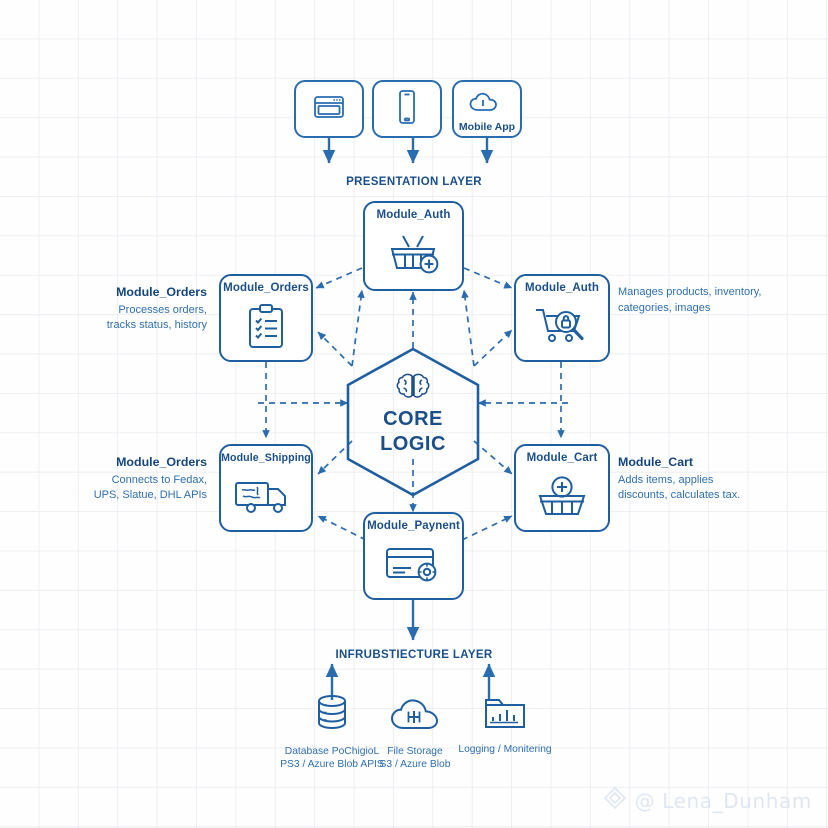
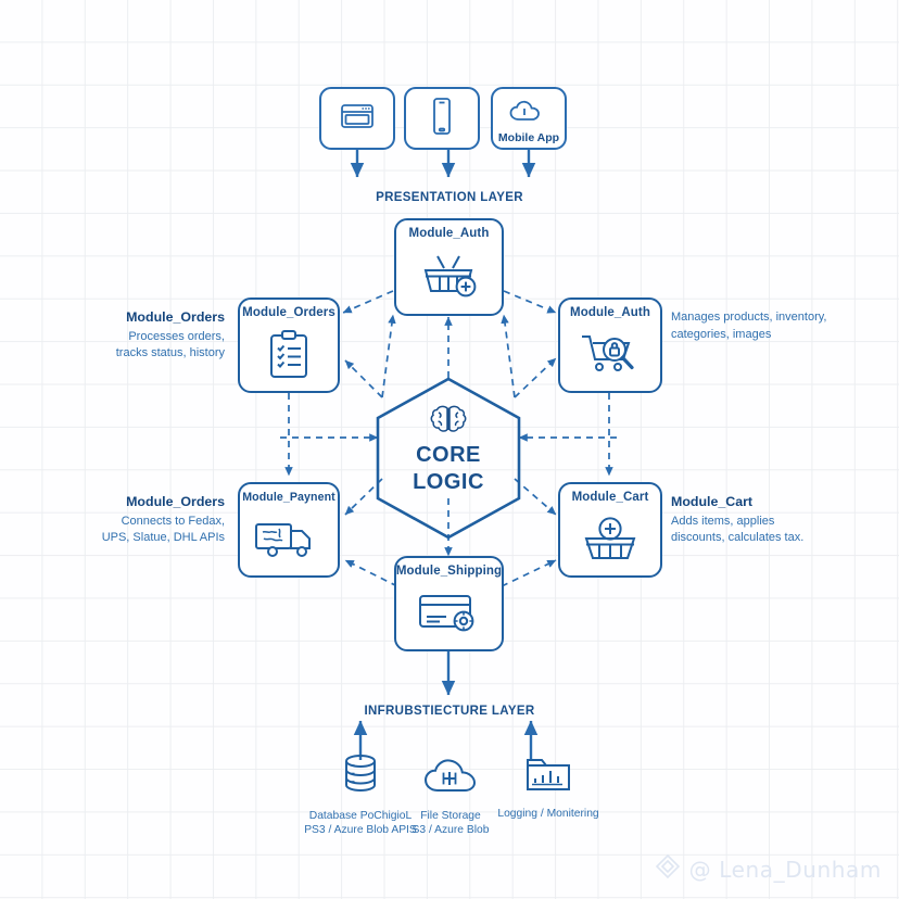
  Mobile App
  PRESENTATION LAYER
  CORE
  LOGIC
  Module_Auth
  Module_Orders
  Module_Auth
- Module_Shipping
+ Module_Paynent
  Module_Cart
- Module_Paynent
+ Module_Shipping
  Module_Orders
  Processes orders,
  tracks status, history
  Module_Orders
  Connects to Fedax,
  UPS, Slatue, DHL APIs
  Manages products, inventory,
  categories, images
  Module_Cart
  Adds items, applies
  discounts, calculates tax.
  INFRUBSTIECTURE LAYER
  Database PoChigioL
  PS3 / Azure Blob APIS
  File Storage
  S3 / Azure Blob
  Logging / Monitering
  @ Lena_Dunham
